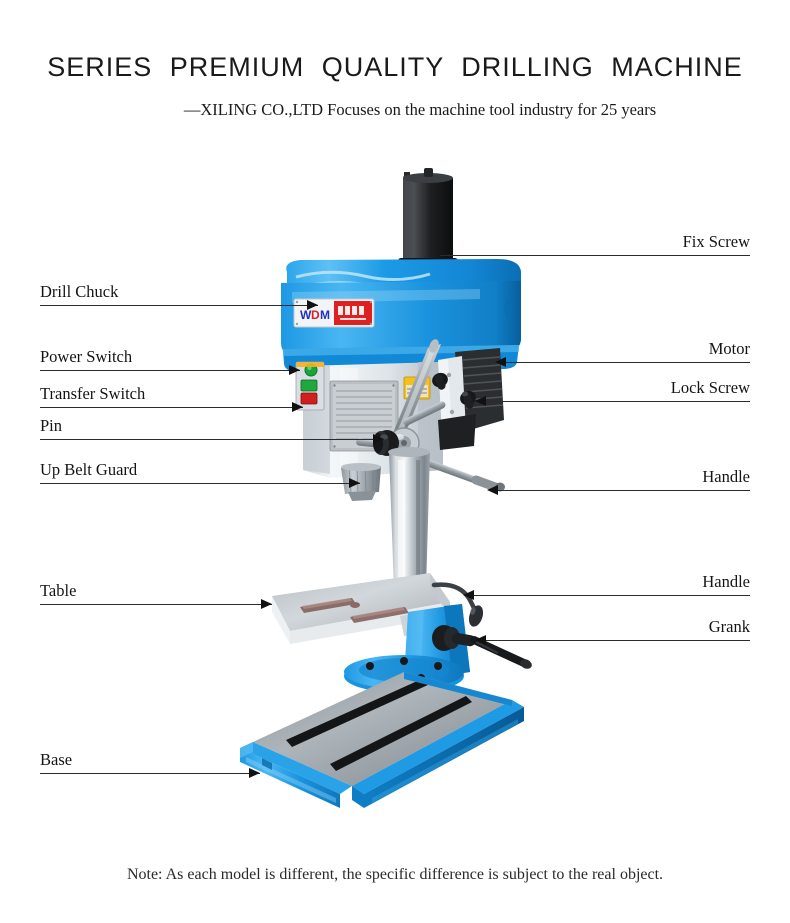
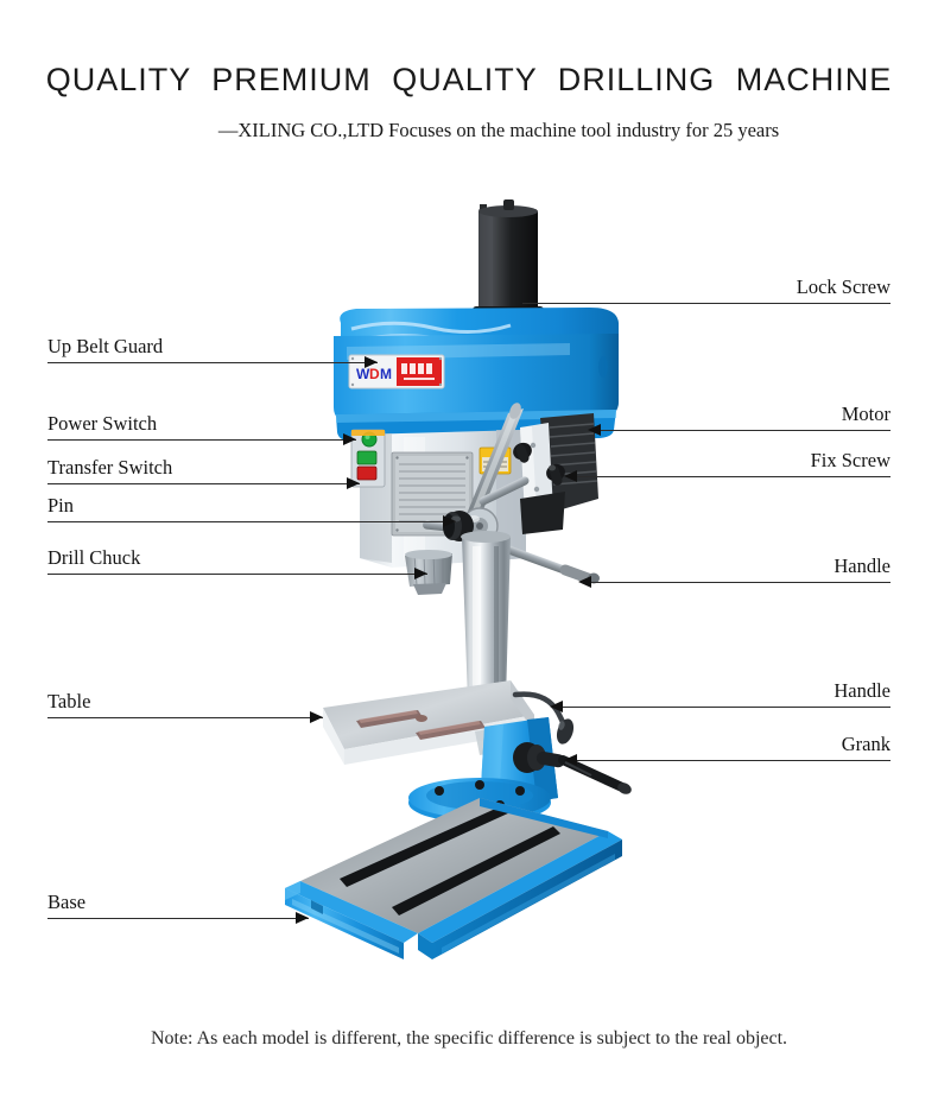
- SERIES PREMIUM QUALITY DRILLING MACHINE
+ QUALITY PREMIUM QUALITY DRILLING MACHINE
  —XILING CO.,LTD Focuses on the machine tool industry for 25 years
  W
  D
  M
- Drill Chuck
+ Up Belt Guard
  Power Switch
  Transfer Switch
  Pin
- Up Belt Guard
+ Drill Chuck
  Table
  Base
- Fix Screw
+ Lock Screw
  Motor
- Lock Screw
+ Fix Screw
  Handle
  Handle
  Grank
  Note: As each model is different, the specific difference is subject to the real object.
